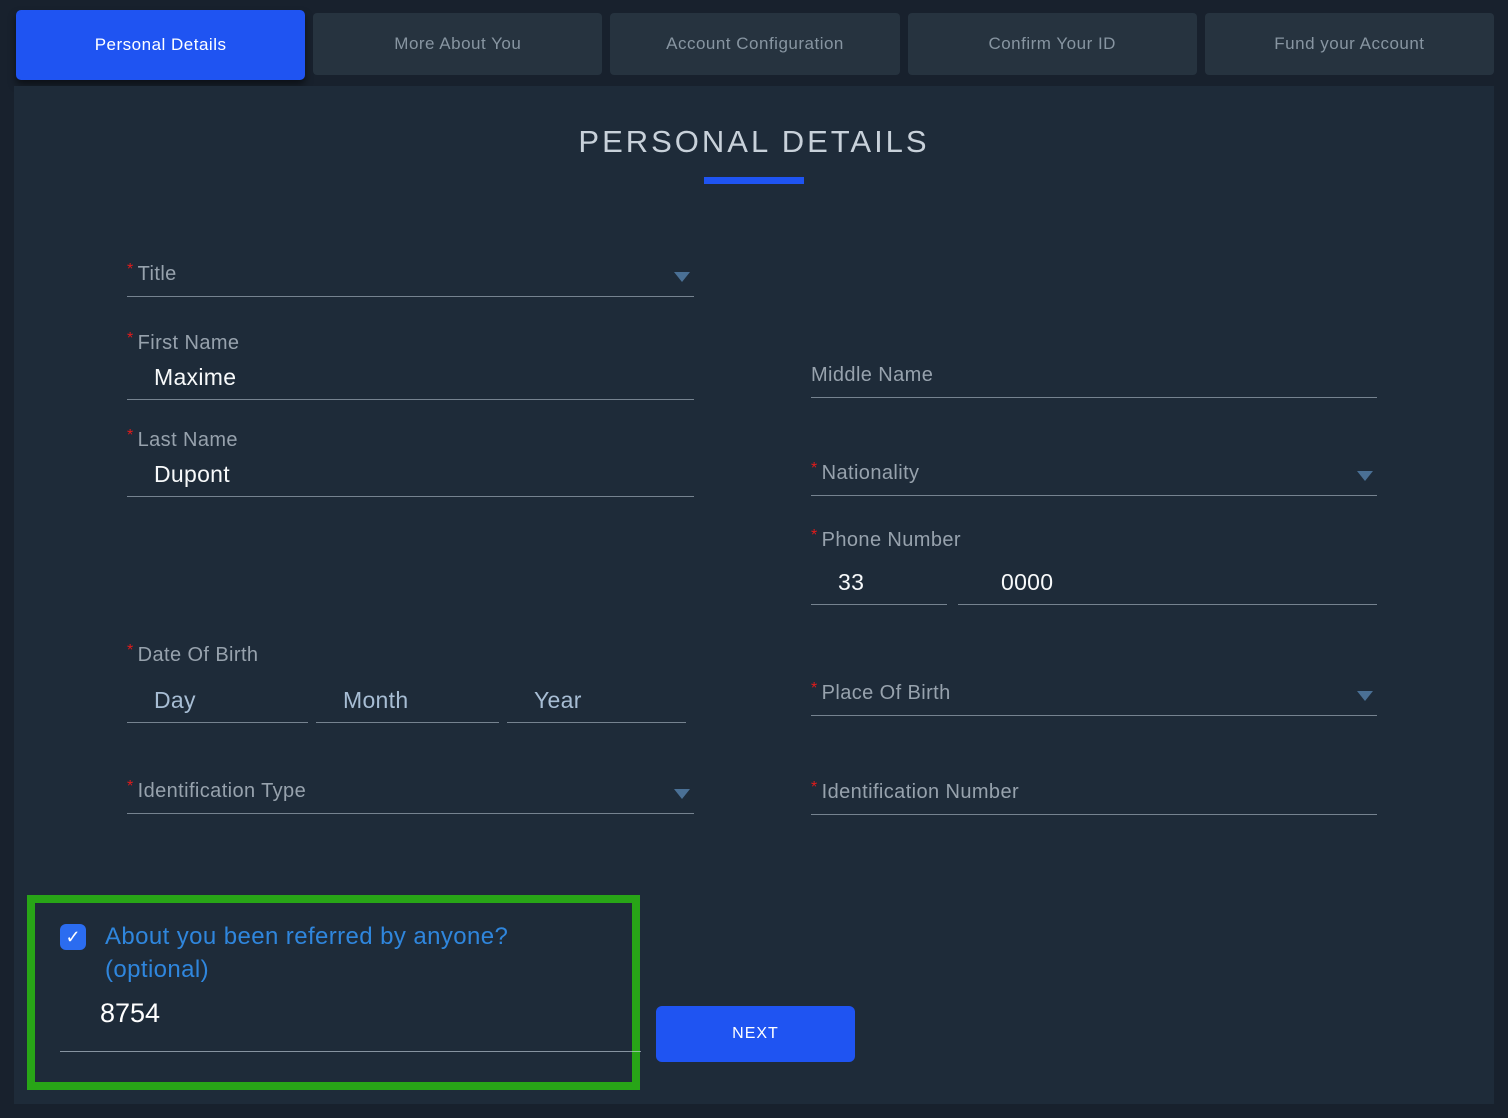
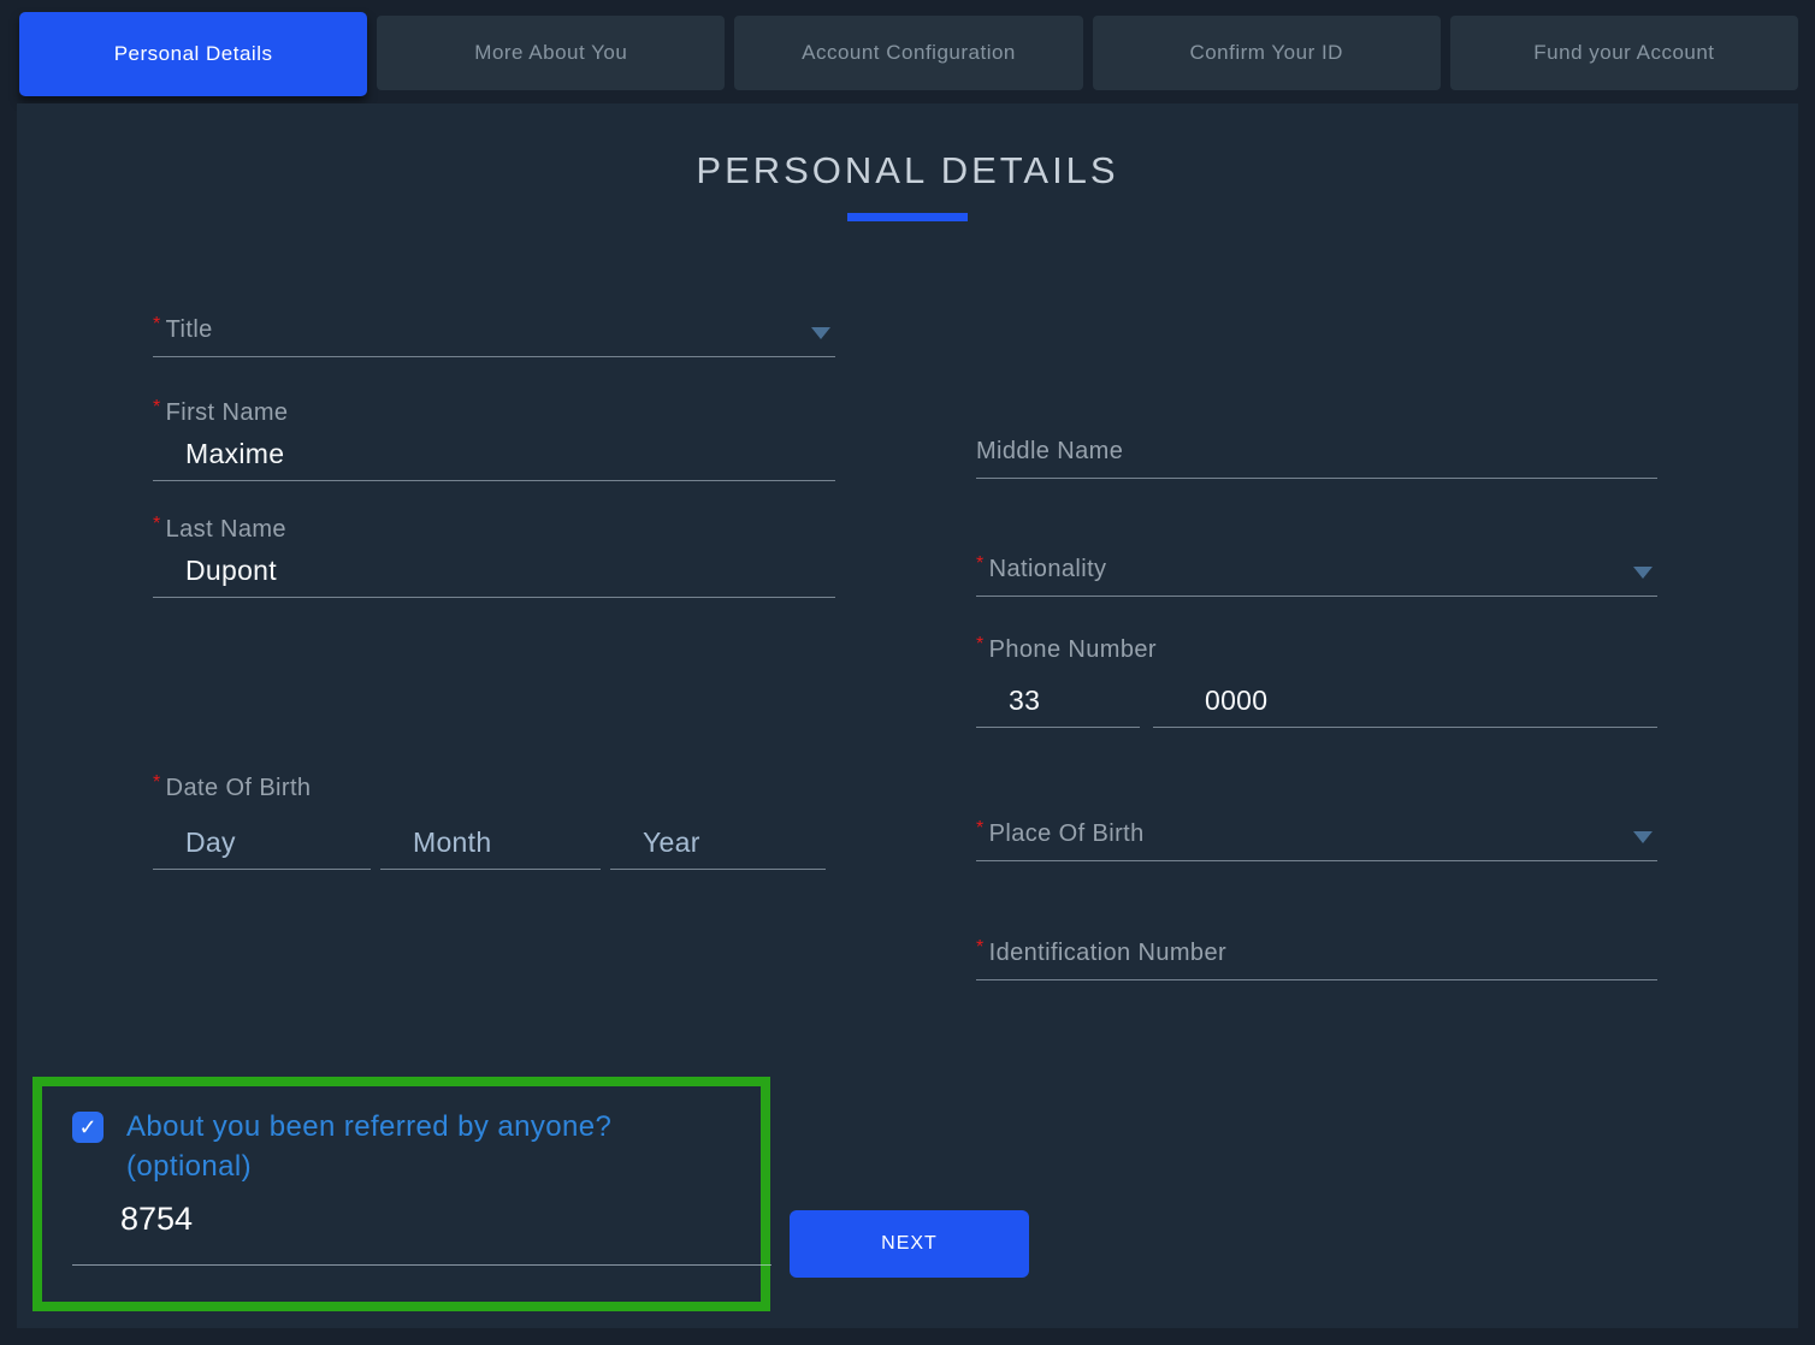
  Personal Details
  More About You
  Account Configuration
  Confirm Your ID
  Fund your Account
  PERSONAL DETAILS
  * Title
  * First Name
  Maxime
  * Last Name
  Dupont
  * Date Of Birth
  Day
  Month
  Year
- * Identification Type
  Middle Name
  * Nationality
  * Phone Number
  33
  0000
  * Place Of Birth
  * Identification Number
  ✓
  About you been referred by anyone?
  (optional)
  8754
  NEXT
